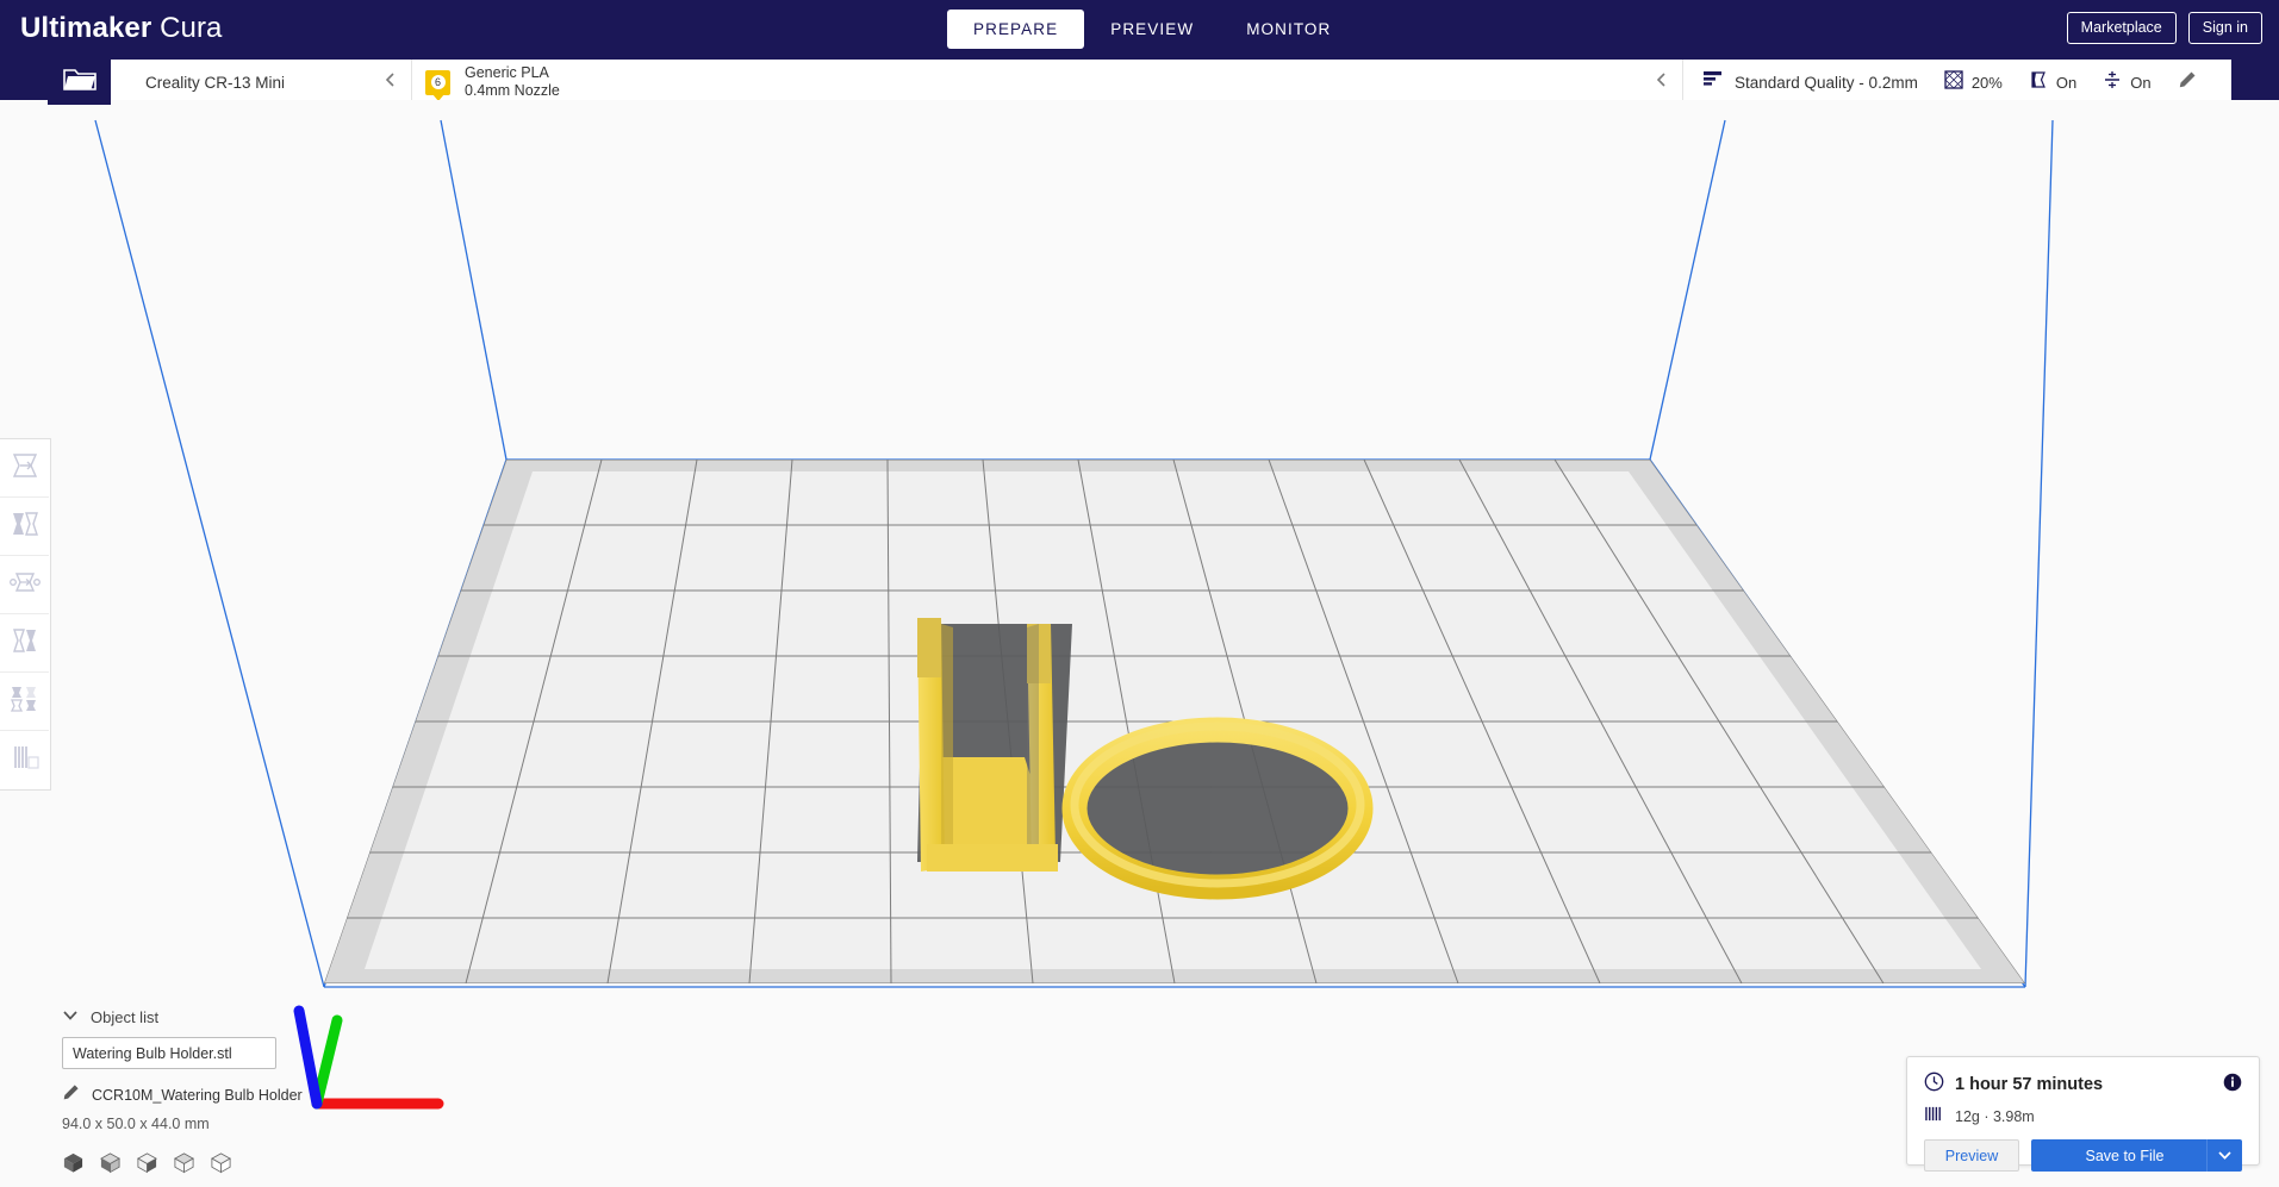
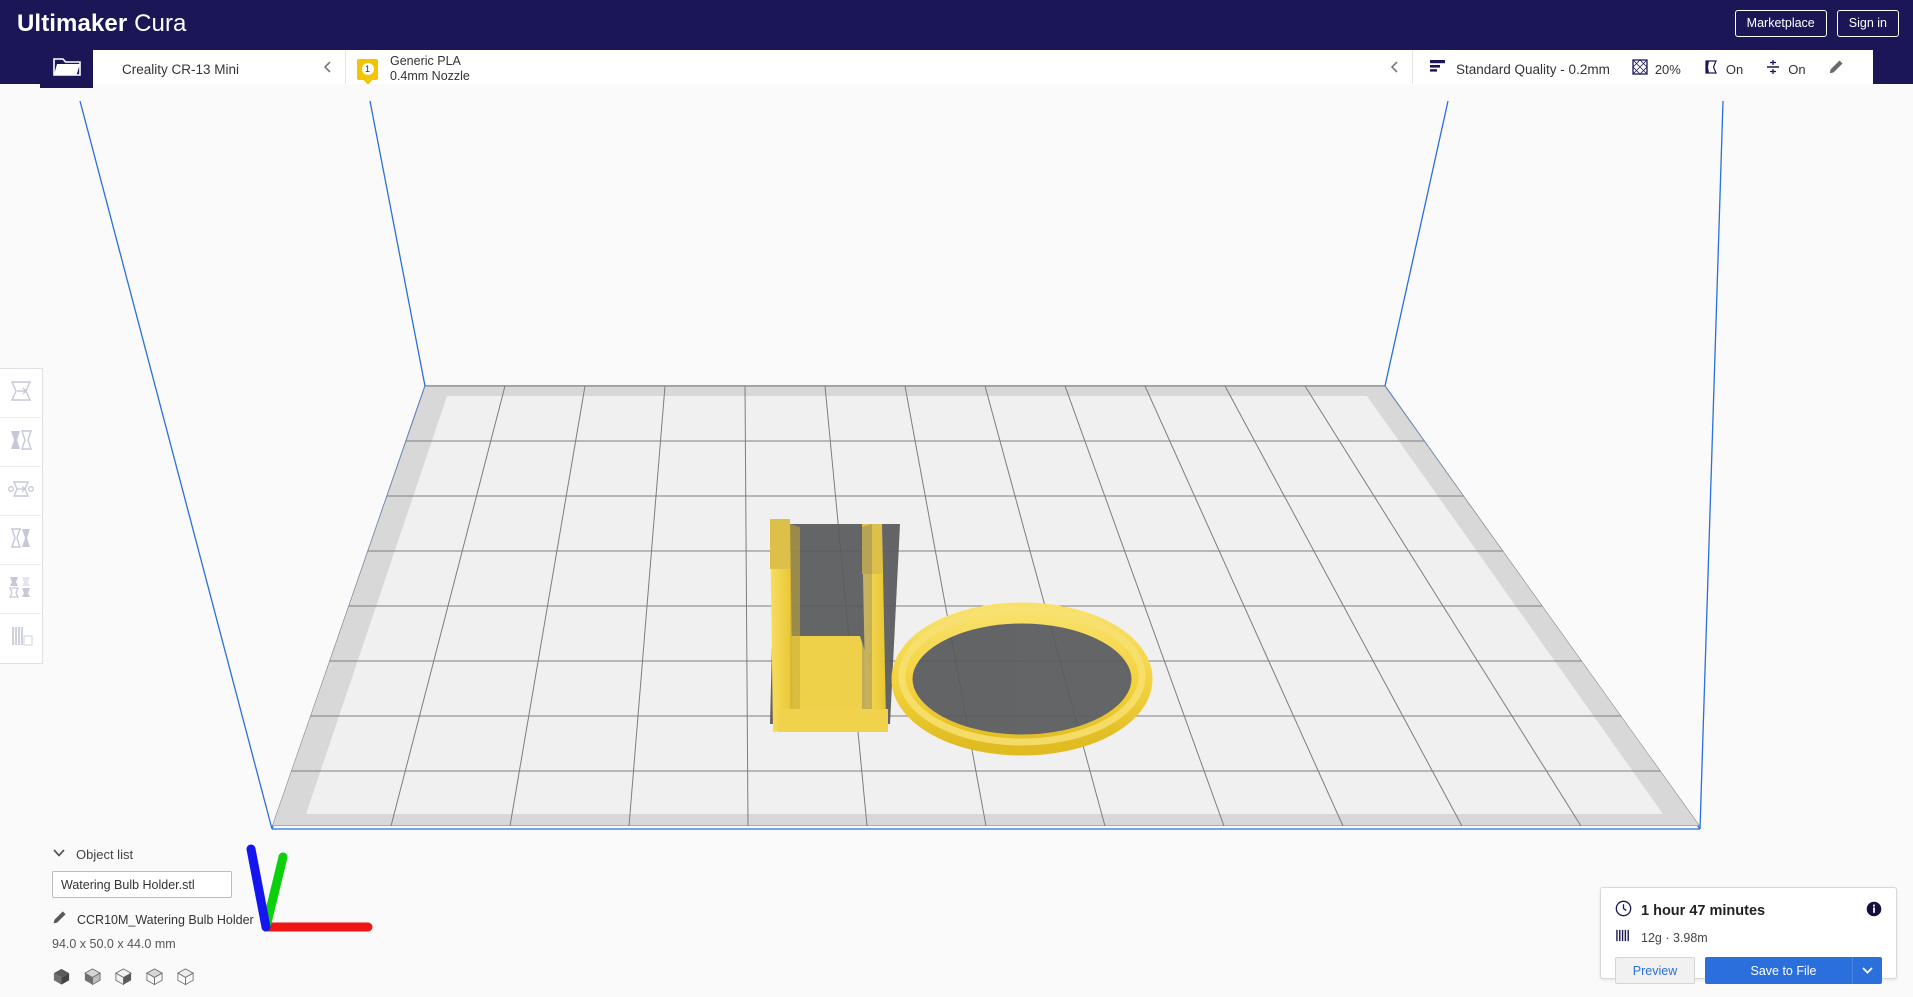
  Ultimaker Cura
- PREPARE
- PREVIEW
- MONITOR
  Marketplace
  Sign in
  Creality CR-13 Mini
- 6
+ 1
  Generic PLA
  0.4mm Nozzle
  Standard Quality - 0.2mm
  20%
  On
  On
  Object list
  Watering Bulb Holder.stl
  CCR10M_Watering Bulb Holder
  94.0 x 50.0 x 44.0 mm
- 1 hour 57 minutes
+ 1 hour 47 minutes
  12g · 3.98m
  Preview
  Save to File
